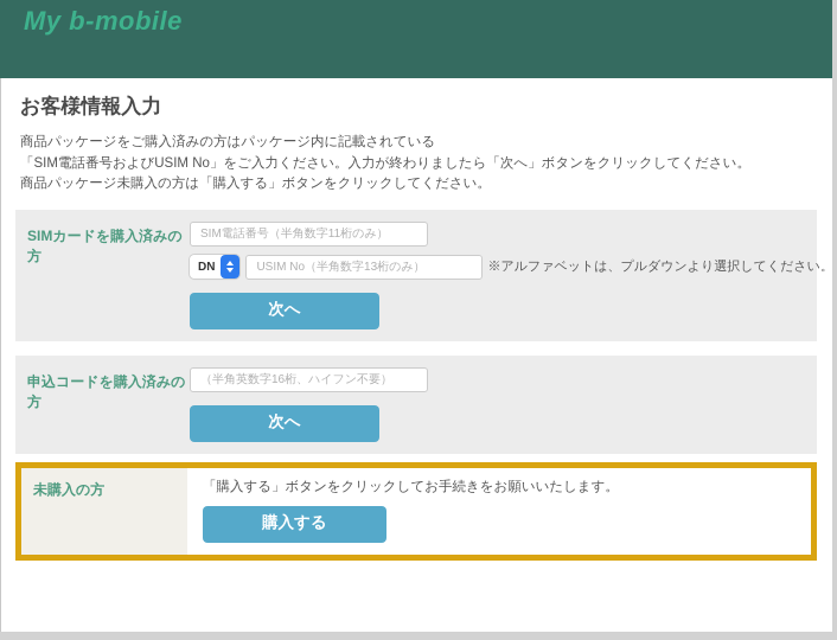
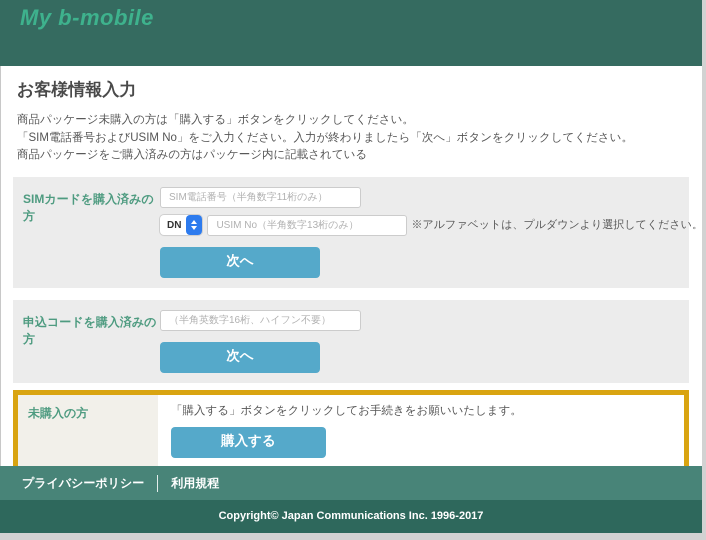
  My b-mobile
  お客様情報入力
- 商品パッケージをご購入済みの方はパッケージ内に記載されている
+ 商品パッケージ未購入の方は「購入する」ボタンをクリックしてください。
  「SIM電話番号およびUSIM No」をご入力ください。入力が終わりましたら「次へ」ボタンをクリックしてください。
- 商品パッケージ未購入の方は「購入する」ボタンをクリックしてください。
+ 商品パッケージをご購入済みの方はパッケージ内に記載されている
  SIMカードを購入済みの方
  SIM電話番号（半角数字11桁のみ）
  DN
  USIM No（半角数字13桁のみ）
  ※アルファベットは、プルダウンより選択してください。
  次へ
  申込コードを購入済みの方
  （半角英数字16桁、ハイフン不要）
  次へ
  未購入の方
  「購入する」ボタンをクリックしてお手続きをお願いいたします。
  購入する
+ プライバシーポリシー
+ 利用規程
+ Copyright© Japan Communications Inc. 1996-2017
